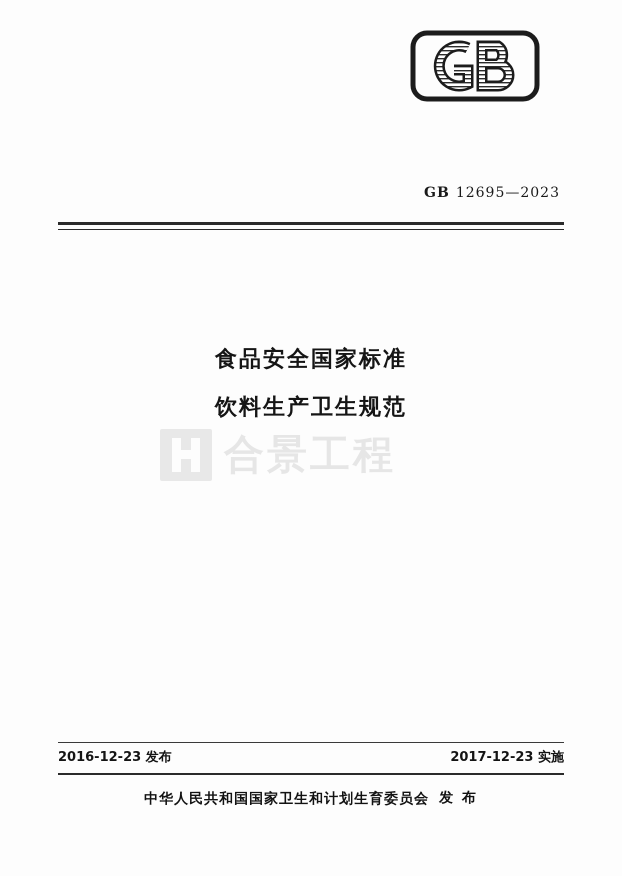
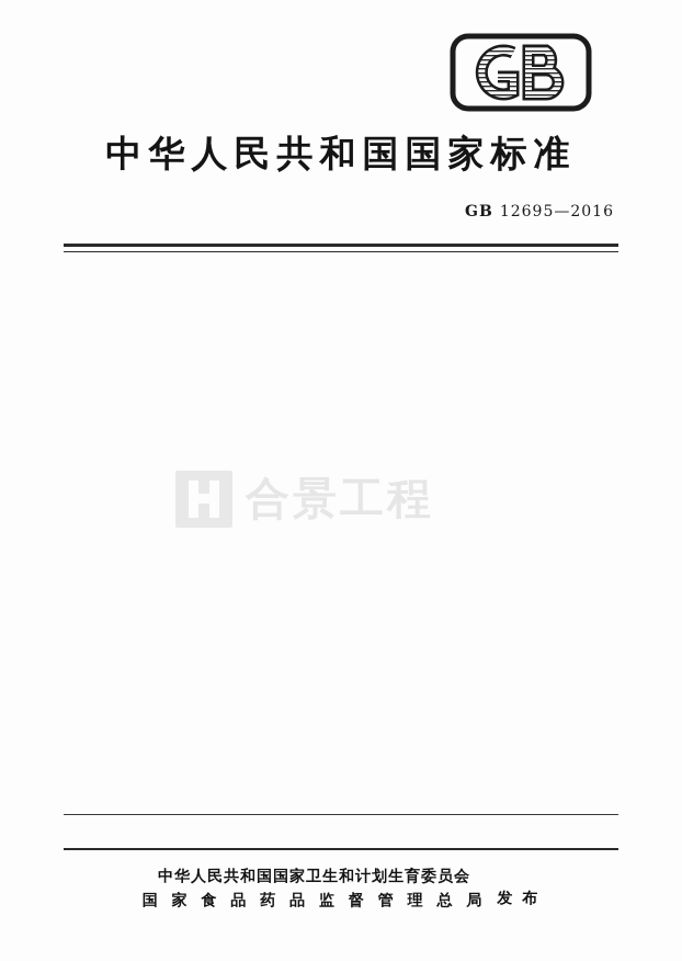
+ 中华人民共和国国家标准
- GB 12695—2023
+ GB 12695—2016
- 食品安全国家标准
- 饮料生产卫生规范
- 2016-12-23 发布
- 2017-12-23 实施
  中华人民共和国国家卫生和计划生育委员会
+ 国 家 食 品 药 品 监 督 管 理 总 局
  发 布
